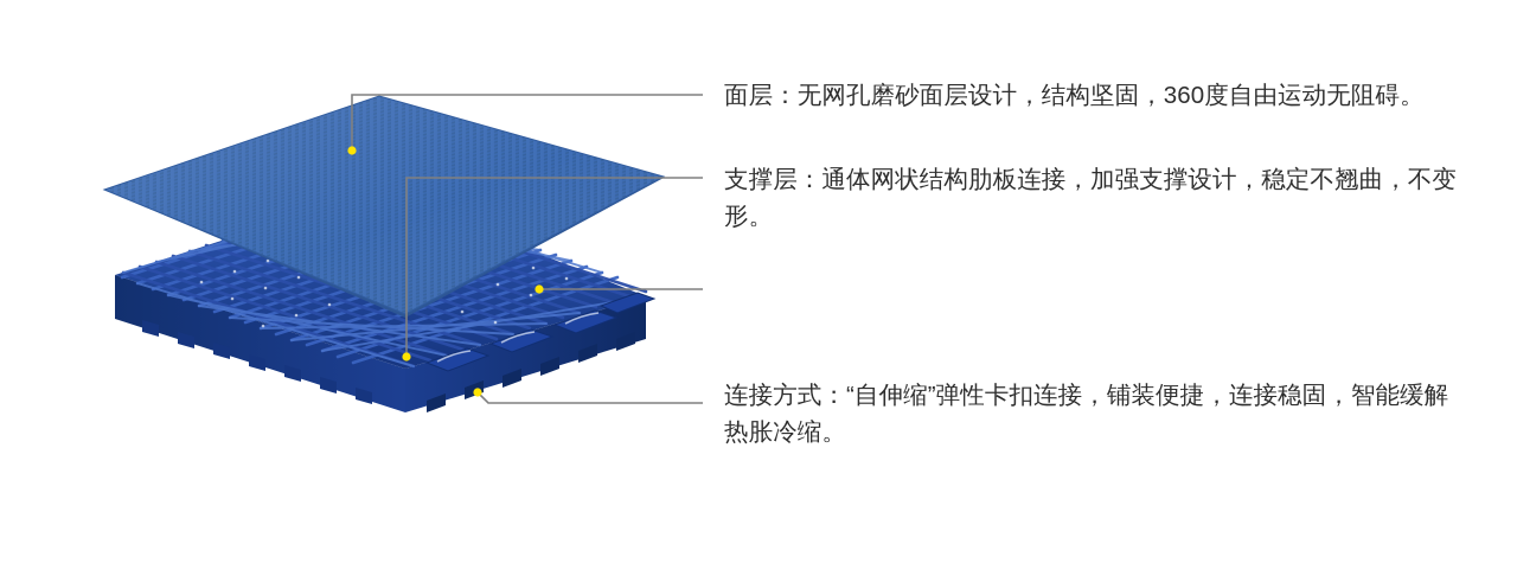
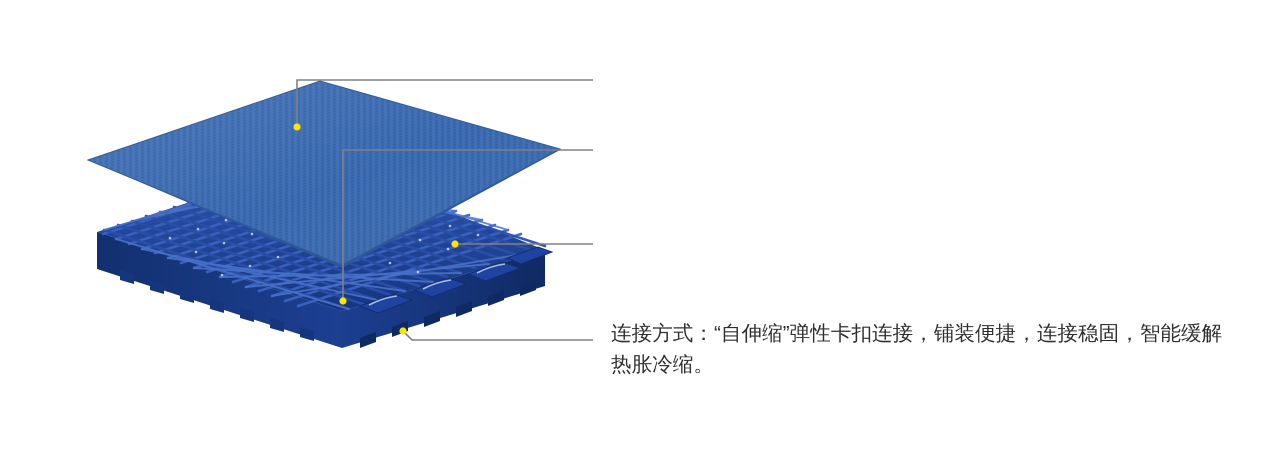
- 面层：无网孔磨砂面层设计，结构坚固，360度自由运动无阻碍。
- 支撑层：通体网状结构肋板连接，加强支撑设计，稳定不翘曲，不变形。
  连接方式：“自伸缩”弹性卡扣连接，铺装便捷，连接稳固，智能缓解热胀冷缩。
